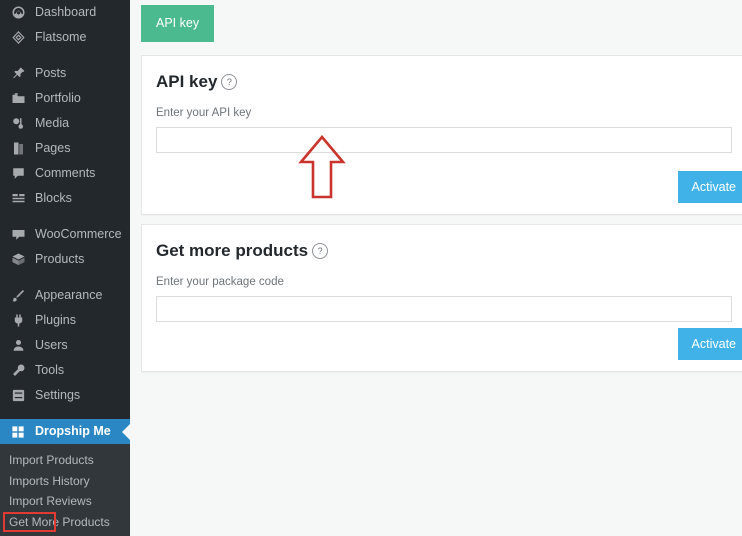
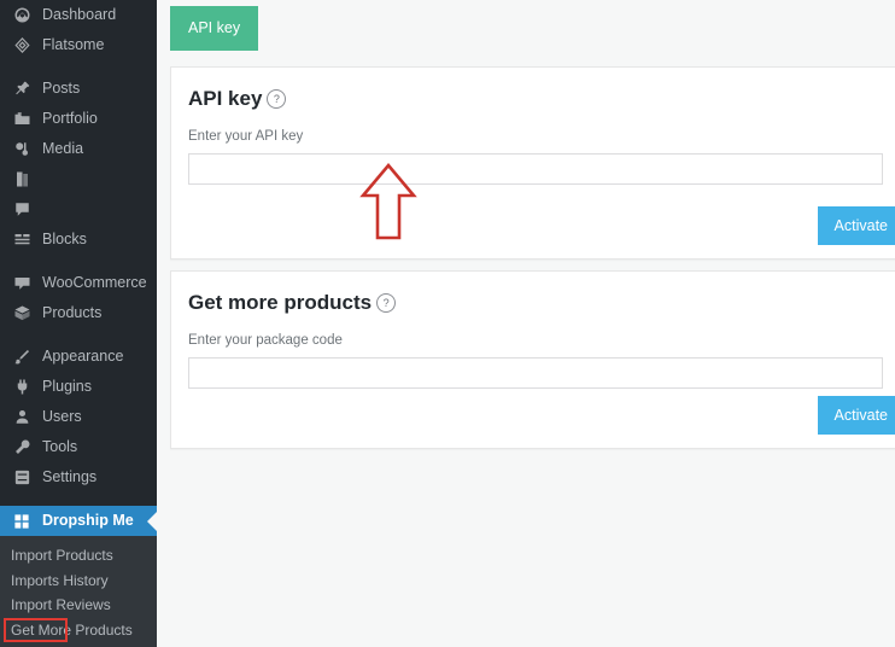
  Dashboard
  Flatsome
  Posts
  Portfolio
  Media
- Pages
- Comments
  Blocks
  WooCommerce
  Products
  Appearance
  Plugins
  Users
  Tools
  Settings
  Dropship Me
  Import Products
  Imports History
  Import Reviews
  Get More Products
  API key
  API key
  ?
  Enter your API key
  Activate
  Get more products
  ?
  Enter your package code
  Activate
